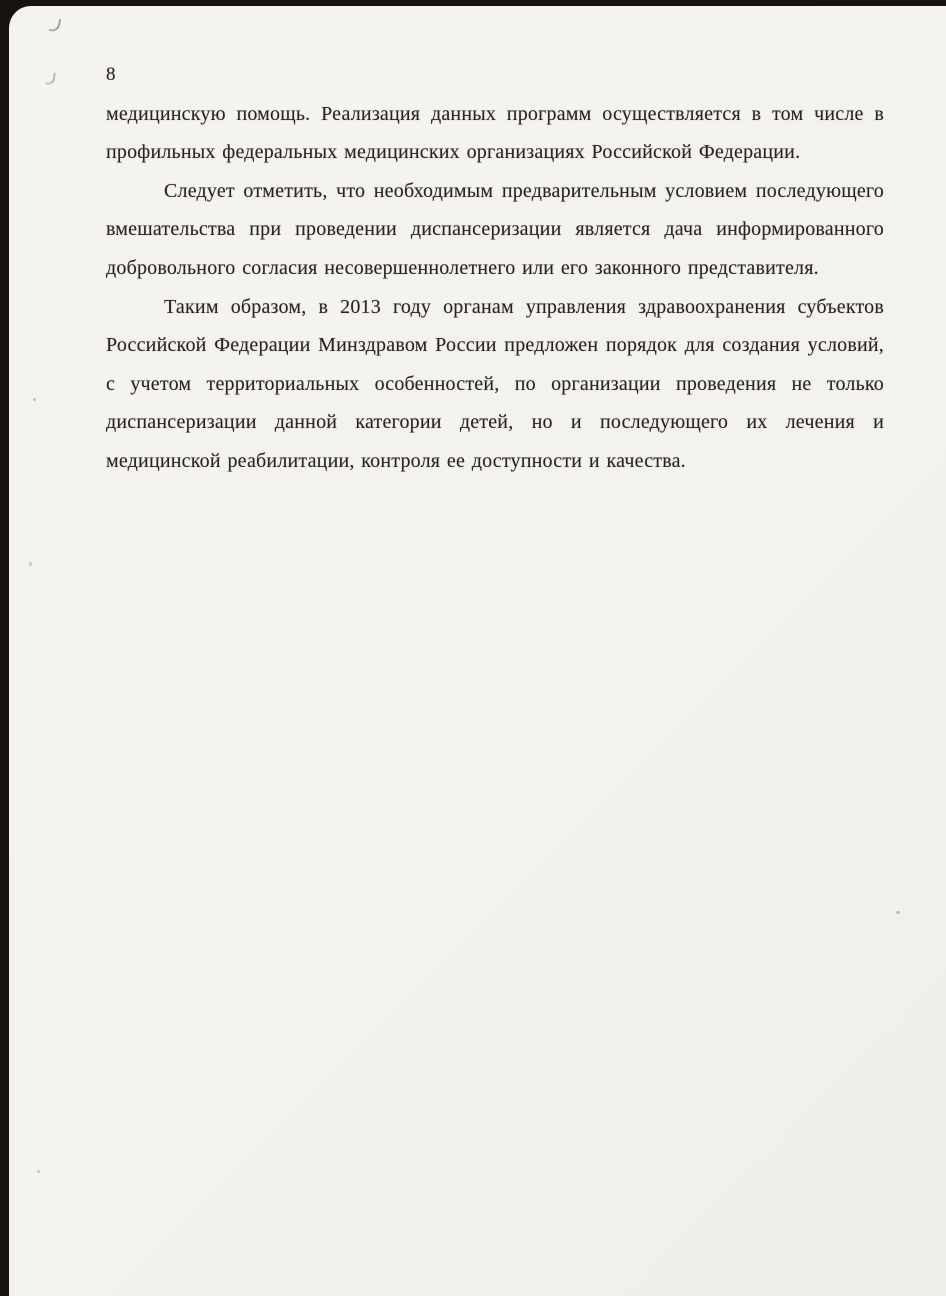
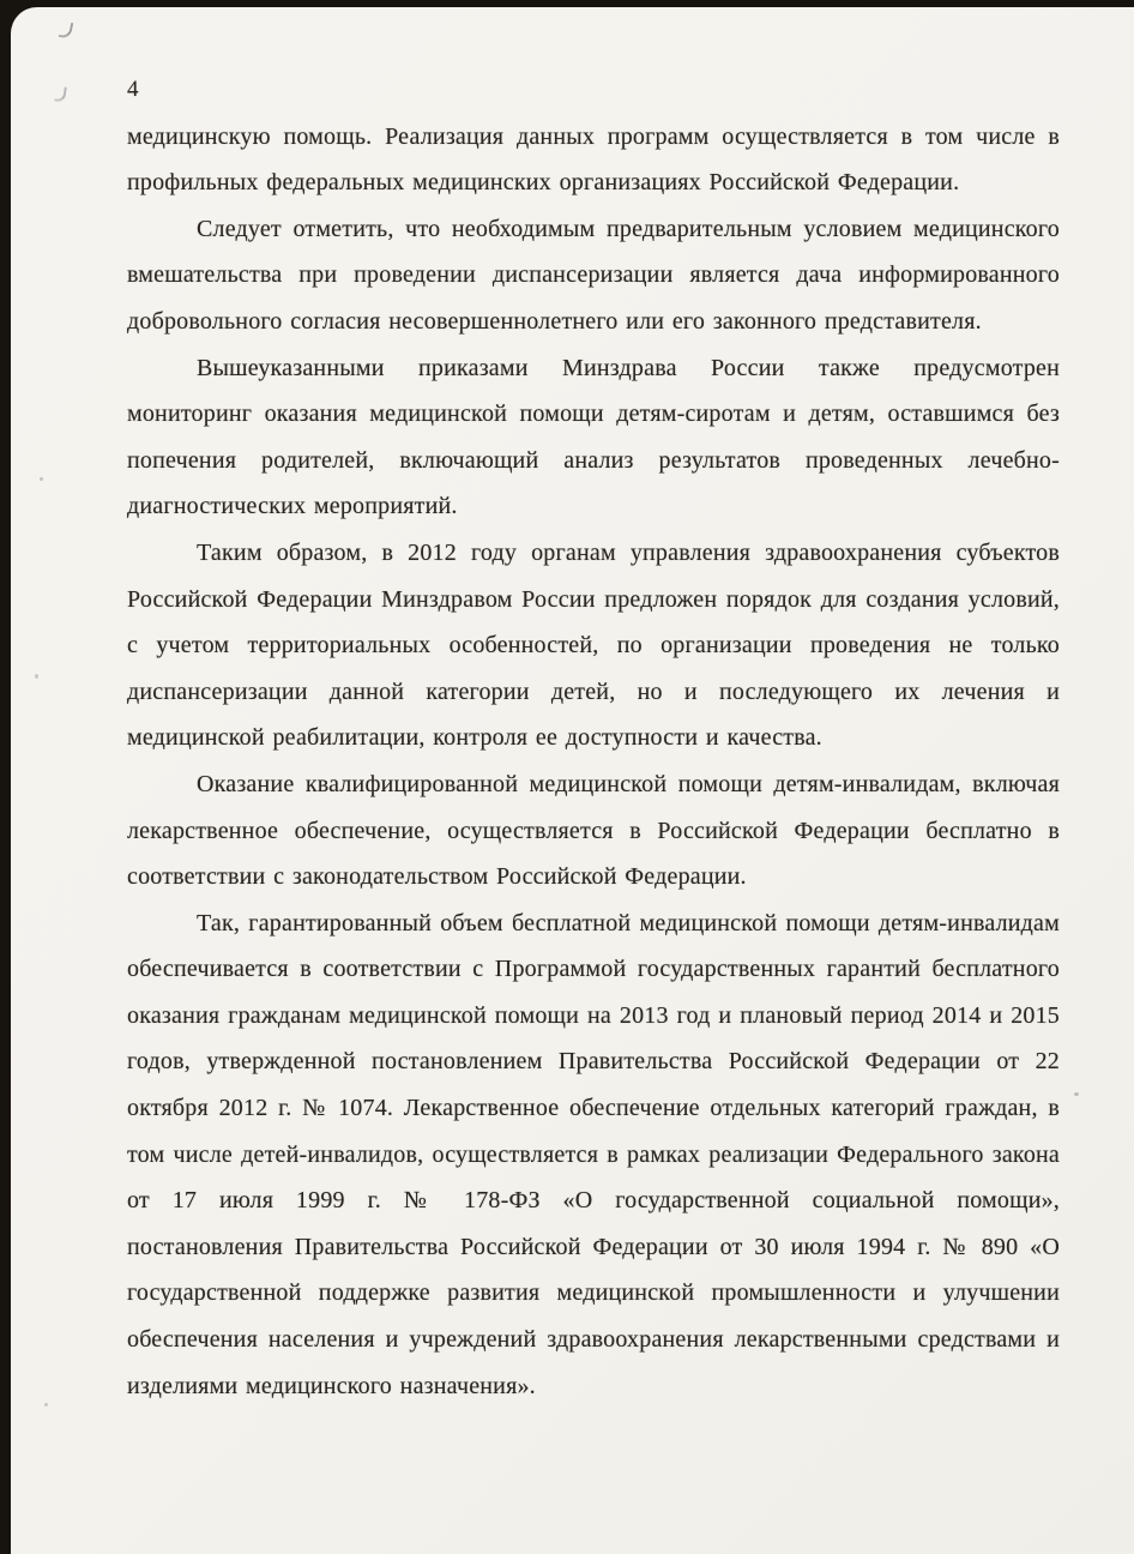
- 8
+ 4
  медицинскую помощь. Реализация данных программ осуществляется в том числе в профильных федеральных медицинских организациях Российской Федерации.
- Следует отметить, что необходимым предварительным условием последующего вмешательства при проведении диспансеризации является дача информированного добровольного согласия несовершеннолетнего или его законного представителя.
+ Следует отметить, что необходимым предварительным условием медицинского вмешательства при проведении диспансеризации является дача информированного добровольного согласия несовершеннолетнего или его законного представителя.
+ Вышеуказанными приказами Минздрава России также предусмотрен мониторинг оказания медицинской помощи детям-сиротам и детям, оставшимся без попечения родителей, включающий анализ результатов проведенных лечебно-диагностических мероприятий.
- Таким образом, в 2013 году органам управления здравоохранения субъектов Российской Федерации Минздравом России предложен порядок для создания условий, с учетом территориальных особенностей, по организации проведения не только диспансеризации данной категории детей, но и последующего их лечения и медицинской реабилитации, контроля ее доступности и качества.
+ Таким образом, в 2012 году органам управления здравоохранения субъектов Российской Федерации Минздравом России предложен порядок для создания условий, с учетом территориальных особенностей, по организации проведения не только диспансеризации данной категории детей, но и последующего их лечения и медицинской реабилитации, контроля ее доступности и качества.
+ Оказание квалифицированной медицинской помощи детям-инвалидам, включая лекарственное обеспечение, осуществляется в Российской Федерации бесплатно в соответствии с законодательством Российской Федерации.
+ Так, гарантированный объем бесплатной медицинской помощи детям-инвалидам обеспечивается в соответствии с Программой государственных гарантий бесплатного оказания гражданам медицинской помощи на 2013 год и плановый период 2014 и 2015 годов, утвержденной постановлением Правительства Российской Федерации от 22 октября 2012 г. № 1074. Лекарственное обеспечение отдельных категорий граждан, в том числе детей-инвалидов, осуществляется в рамках реализации Федерального закона от 17 июля 1999 г. № 178-ФЗ «О государственной социальной помощи», постановления Правительства Российской Федерации от 30 июля 1994 г. № 890 «О государственной поддержке развития медицинской промышленности и улучшении обеспечения населения и учреждений здравоохранения лекарственными средствами и изделиями медицинского назначения».
